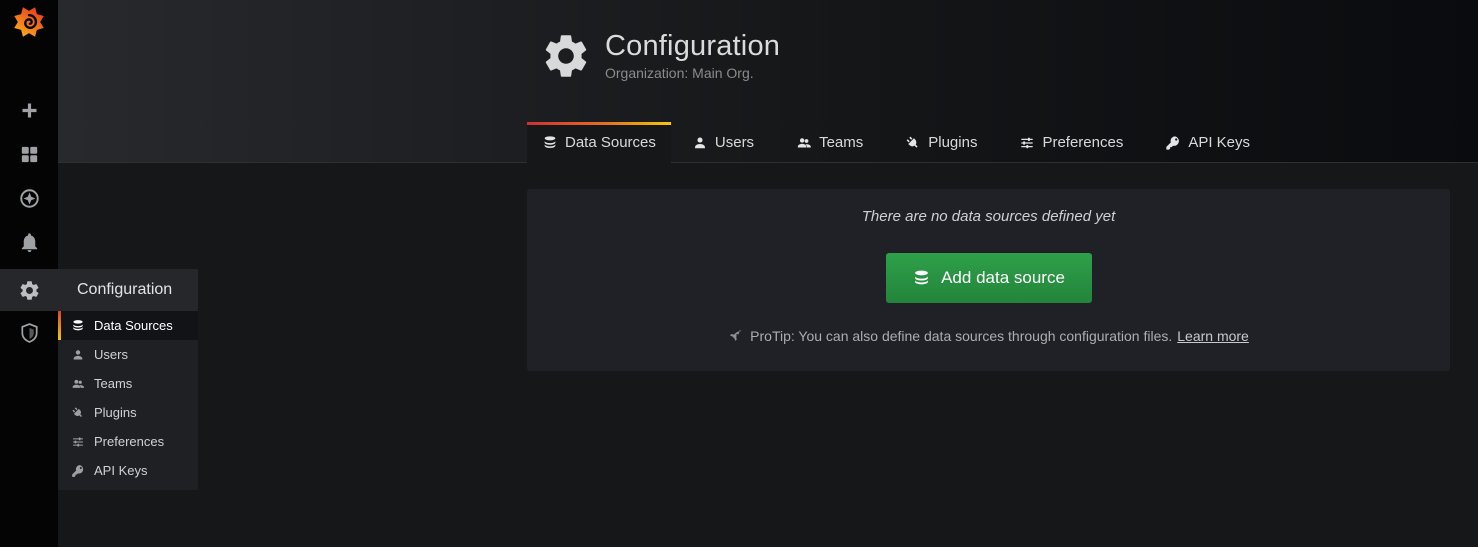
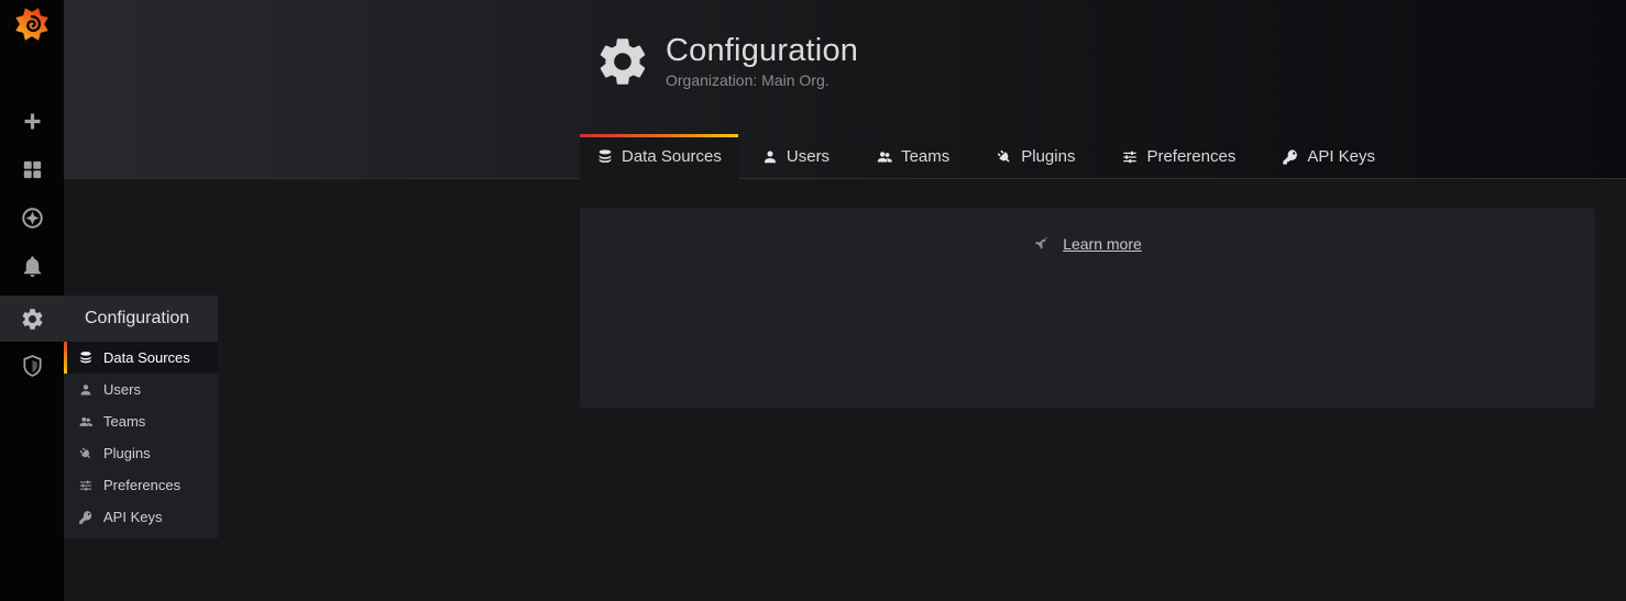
  Configuration
  Organization: Main Org.
  Data Sources
  Users
  Teams
  Plugins
  Preferences
  API Keys
  Configuration
  Data Sources
  Users
  Teams
  Plugins
  Preferences
  API Keys
- There are no data sources defined yet
- Add data source
- ProTip: You can also define data sources through configuration files.
  Learn more
